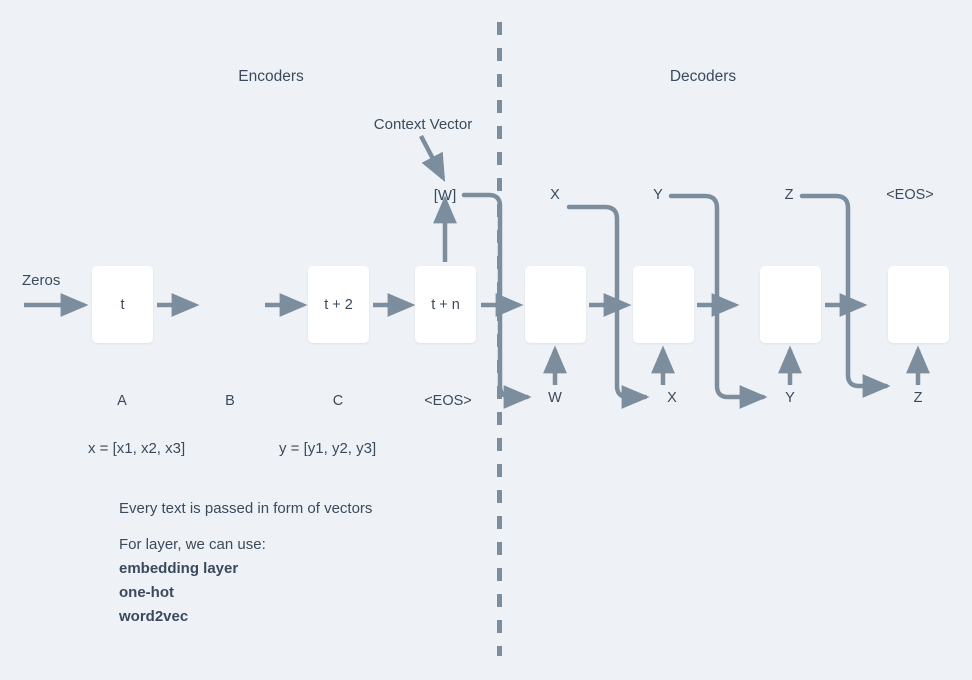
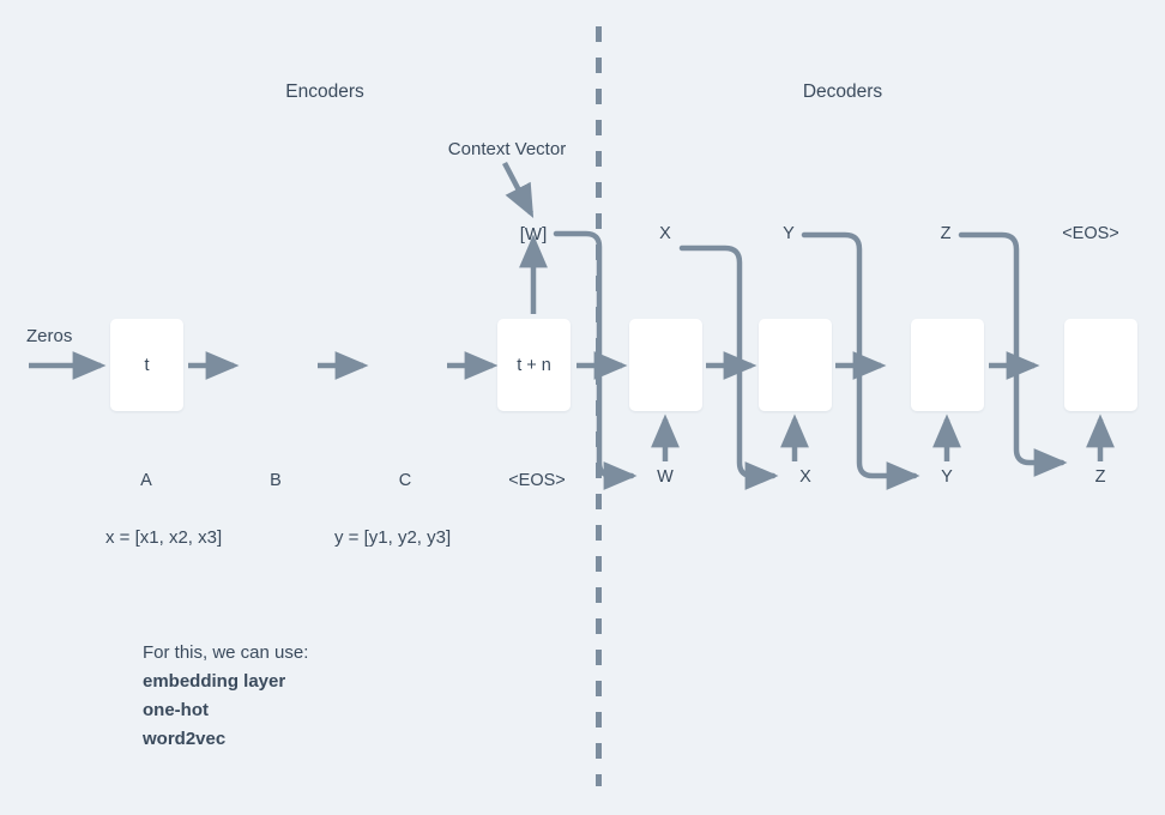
  Encoders
  Decoders
  Context Vector
  [W]
  Zeros
  t
- t + 2
  t + n
  A
  B
  C
  <EOS>
  X
  Y
  Z
  <EOS>
  W
  X
  Y
  Z
  x = [x1, x2, x3]
  y = [y1, y2, y3]
- Every text is passed in form of vectors
- For layer, we can use:
+ For this, we can use:
  embedding layer
  one-hot
  word2vec
